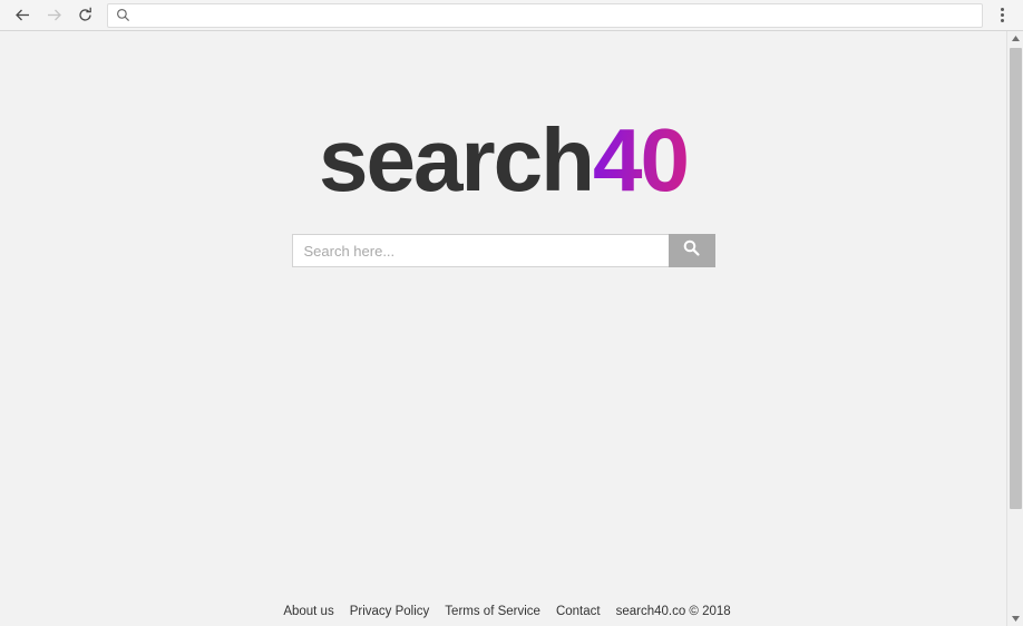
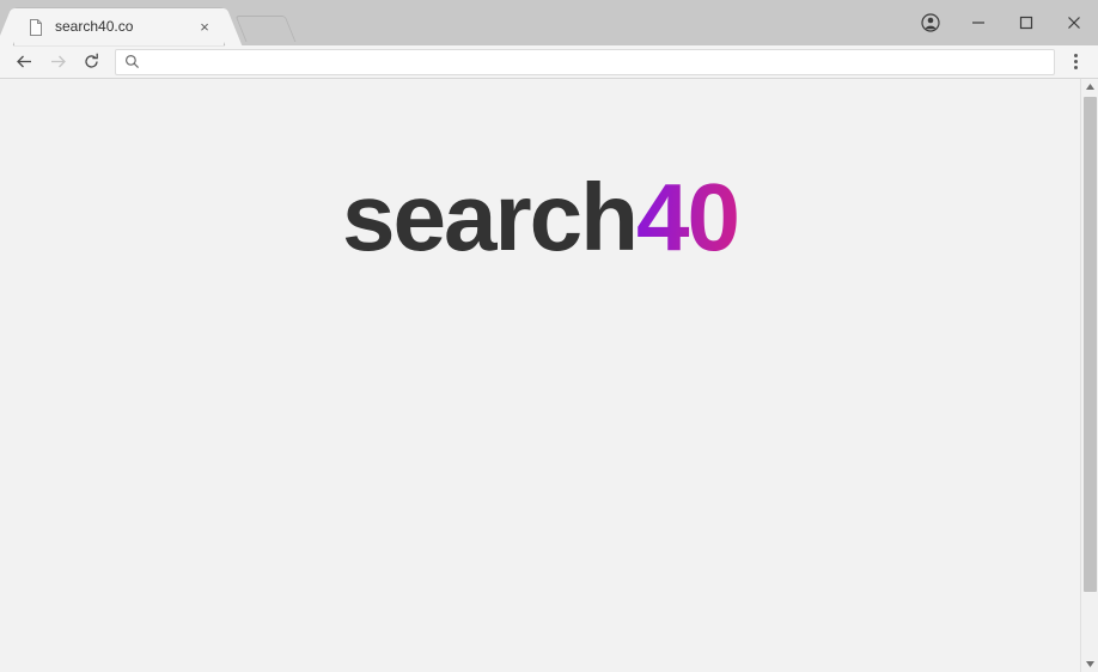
+ search40.co
+ ×
  search40
- Search here...
- About us Privacy Policy Terms of Service Contact search40.co © 2018
